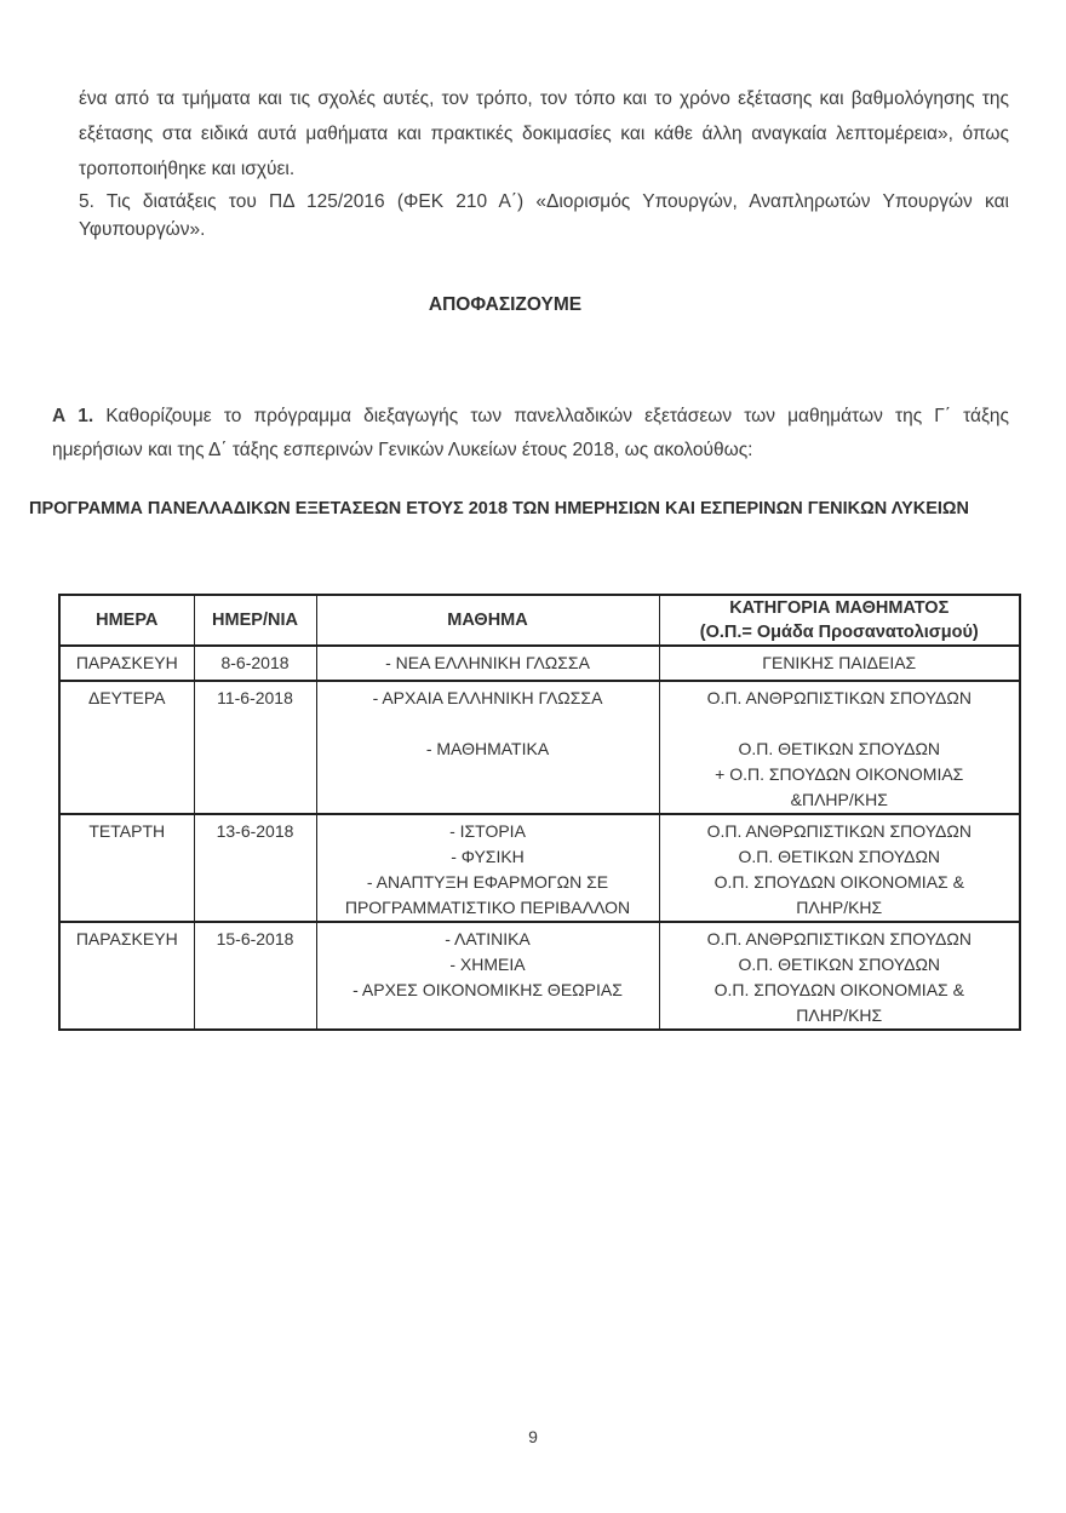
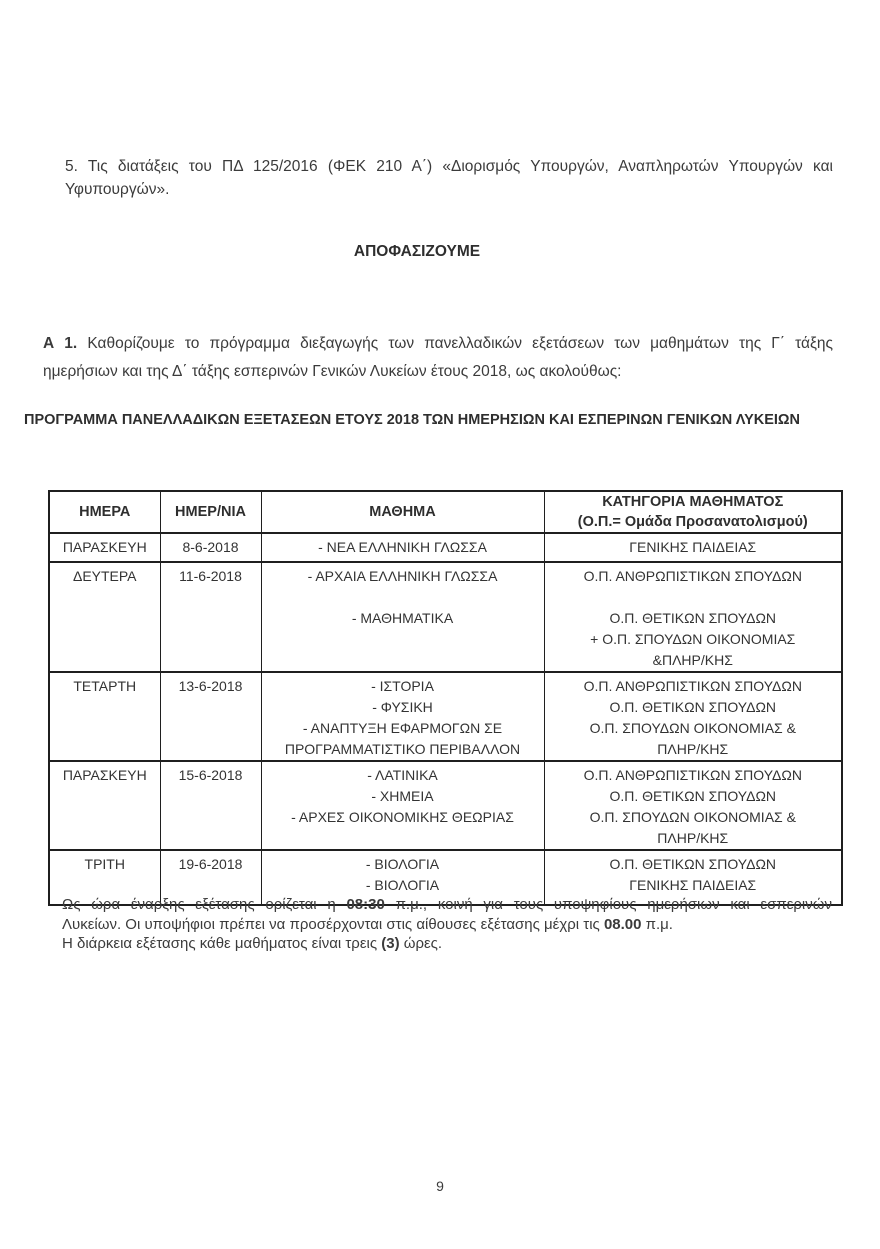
- ένα από τα τμήματα και τις σχολές αυτές, τον τρόπο, τον τόπο και το χρόνο εξέτασης και βαθμολόγησης της
- εξέτασης στα ειδικά αυτά μαθήματα και πρακτικές δοκιμασίες και κάθε άλλη αναγκαία λεπτομέρεια», όπως
- τροποποιήθηκε και ισχύει.
  5. Τις διατάξεις του ΠΔ 125/2016 (ΦΕΚ 210 Α΄) «Διορισμός Υπουργών, Αναπληρωτών Υπουργών και
  Υφυπουργών».
  ΑΠΟΦΑΣΙΖΟΥΜΕ
  Α 1. Καθορίζουμε το πρόγραμμα διεξαγωγής των πανελλαδικών εξετάσεων των μαθημάτων της Γ΄ τάξης
  ημερήσιων και της Δ΄ τάξης εσπερινών Γενικών Λυκείων έτους 2018, ως ακολούθως:
  ΠΡΟΓΡΑΜΜΑ ΠΑΝΕΛΛΑΔΙΚΩΝ ΕΞΕΤΑΣΕΩΝ ΕΤΟΥΣ 2018 ΤΩΝ ΗΜΕΡΗΣΙΩΝ ΚΑΙ ΕΣΠΕΡΙΝΩΝ ΓΕΝΙΚΩΝ ΛΥΚΕΙΩΝ
  ΗΜΕΡΑ	ΗΜΕΡ/ΝΙΑ	ΜΑΘΗΜΑ	ΚΑΤΗΓΟΡΙΑ ΜΑΘΗΜΑΤΟΣ(Ο.Π.= Ομάδα Προσανατολισμού)
  ΠΑΡΑΣΚΕΥΗ	8-6-2018	- ΝΕΑ ΕΛΛΗΝΙΚΗ ΓΛΩΣΣΑ	ΓΕΝΙΚΗΣ ΠΑΙΔΕΙΑΣ
  ΔΕΥΤΕΡΑ	11-6-2018	- ΑΡΧΑΙΑ ΕΛΛΗΝΙΚΗ ΓΛΩΣΣΑ - ΜΑΘΗΜΑΤΙΚΑ	Ο.Π. ΑΝΘΡΩΠΙΣΤΙΚΩΝ ΣΠΟΥΔΩΝ Ο.Π. ΘΕΤΙΚΩΝ ΣΠΟΥΔΩΝ+ Ο.Π. ΣΠΟΥΔΩΝ ΟΙΚΟΝΟΜΙΑΣ&ΠΛΗΡ/ΚΗΣ
  ΤΕΤΑΡΤΗ	13-6-2018	- ΙΣΤΟΡΙΑ- ΦΥΣΙΚΗ- ΑΝΑΠΤΥΞΗ ΕΦΑΡΜΟΓΩΝ ΣΕΠΡΟΓΡΑΜΜΑΤΙΣΤΙΚΟ ΠΕΡΙΒΑΛΛΟΝ	Ο.Π. ΑΝΘΡΩΠΙΣΤΙΚΩΝ ΣΠΟΥΔΩΝΟ.Π. ΘΕΤΙΚΩΝ ΣΠΟΥΔΩΝΟ.Π. ΣΠΟΥΔΩΝ ΟΙΚΟΝΟΜΙΑΣ &ΠΛΗΡ/ΚΗΣ
  ΠΑΡΑΣΚΕΥΗ	15-6-2018	- ΛΑΤΙΝΙΚΑ- ΧΗΜΕΙΑ- ΑΡΧΕΣ ΟΙΚΟΝΟΜΙΚΗΣ ΘΕΩΡΙΑΣ	Ο.Π. ΑΝΘΡΩΠΙΣΤΙΚΩΝ ΣΠΟΥΔΩΝΟ.Π. ΘΕΤΙΚΩΝ ΣΠΟΥΔΩΝΟ.Π. ΣΠΟΥΔΩΝ ΟΙΚΟΝΟΜΙΑΣ &ΠΛΗΡ/ΚΗΣ
+ ΤΡΙΤΗ	19-6-2018	- ΒΙΟΛΟΓΙΑ- ΒΙΟΛΟΓΙΑ	Ο.Π. ΘΕΤΙΚΩΝ ΣΠΟΥΔΩΝΓΕΝΙΚΗΣ ΠΑΙΔΕΙΑΣ
+ Ως ώρα έναρξης εξέτασης ορίζεται η 08:30 π.μ., κοινή για τους υποψηφίους ημερήσιων και εσπερινών
+ Λυκείων. Οι υποψήφιοι πρέπει να προσέρχονται στις αίθουσες εξέτασης μέχρι τις 08.00 π.μ.
+ Η διάρκεια εξέτασης κάθε μαθήματος είναι τρεις (3) ώρες.
  9
